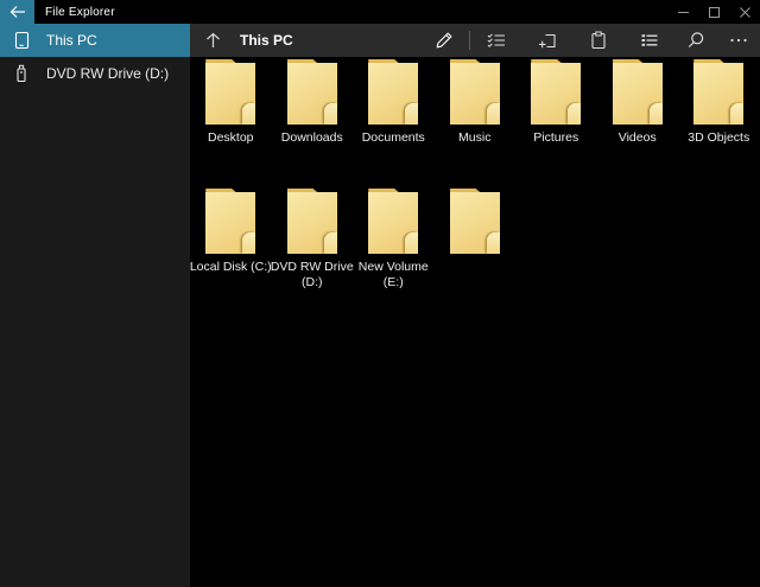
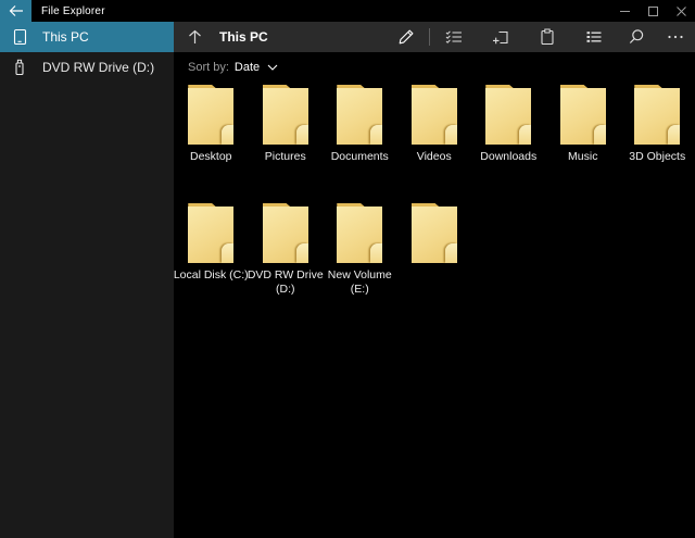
  File Explorer
  This PC
  DVD RW Drive (D:)
  This PC
+ Sort by:
+ Date
  Desktop
- Downloads
+ Pictures
  Documents
- Music
+ Videos
- Pictures
+ Downloads
- Videos
+ Music
  3D Objects
  Local Disk (C:)
  DVD RW Drive (D:)
  New Volume (E:)
